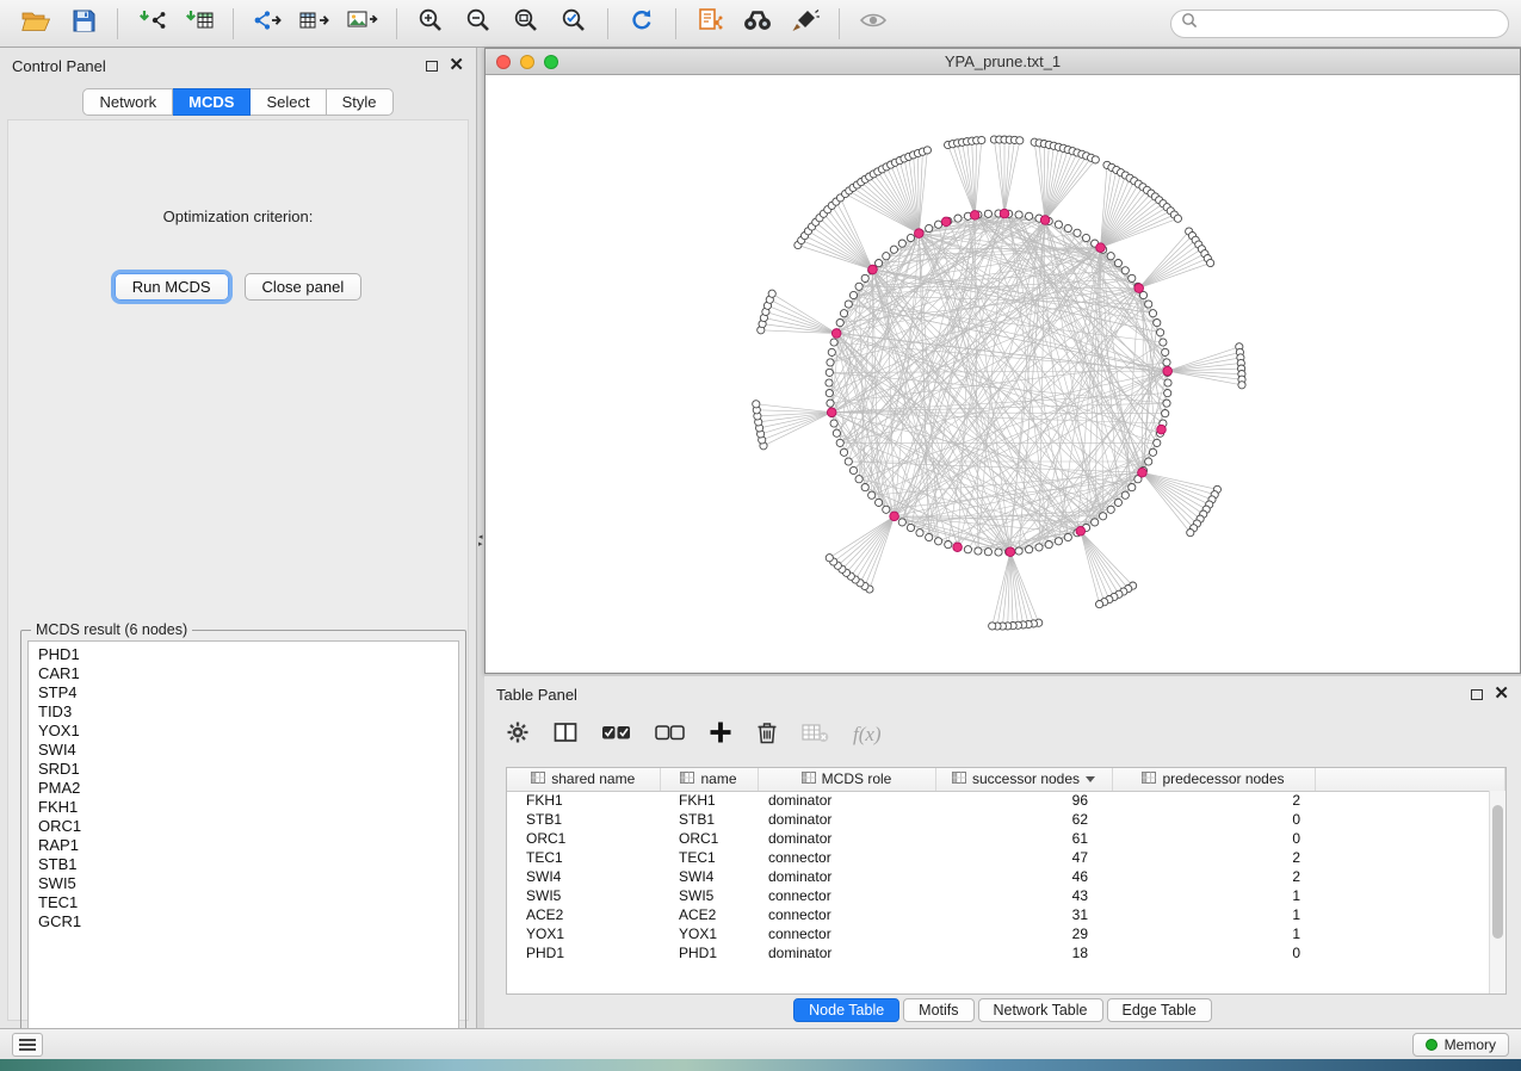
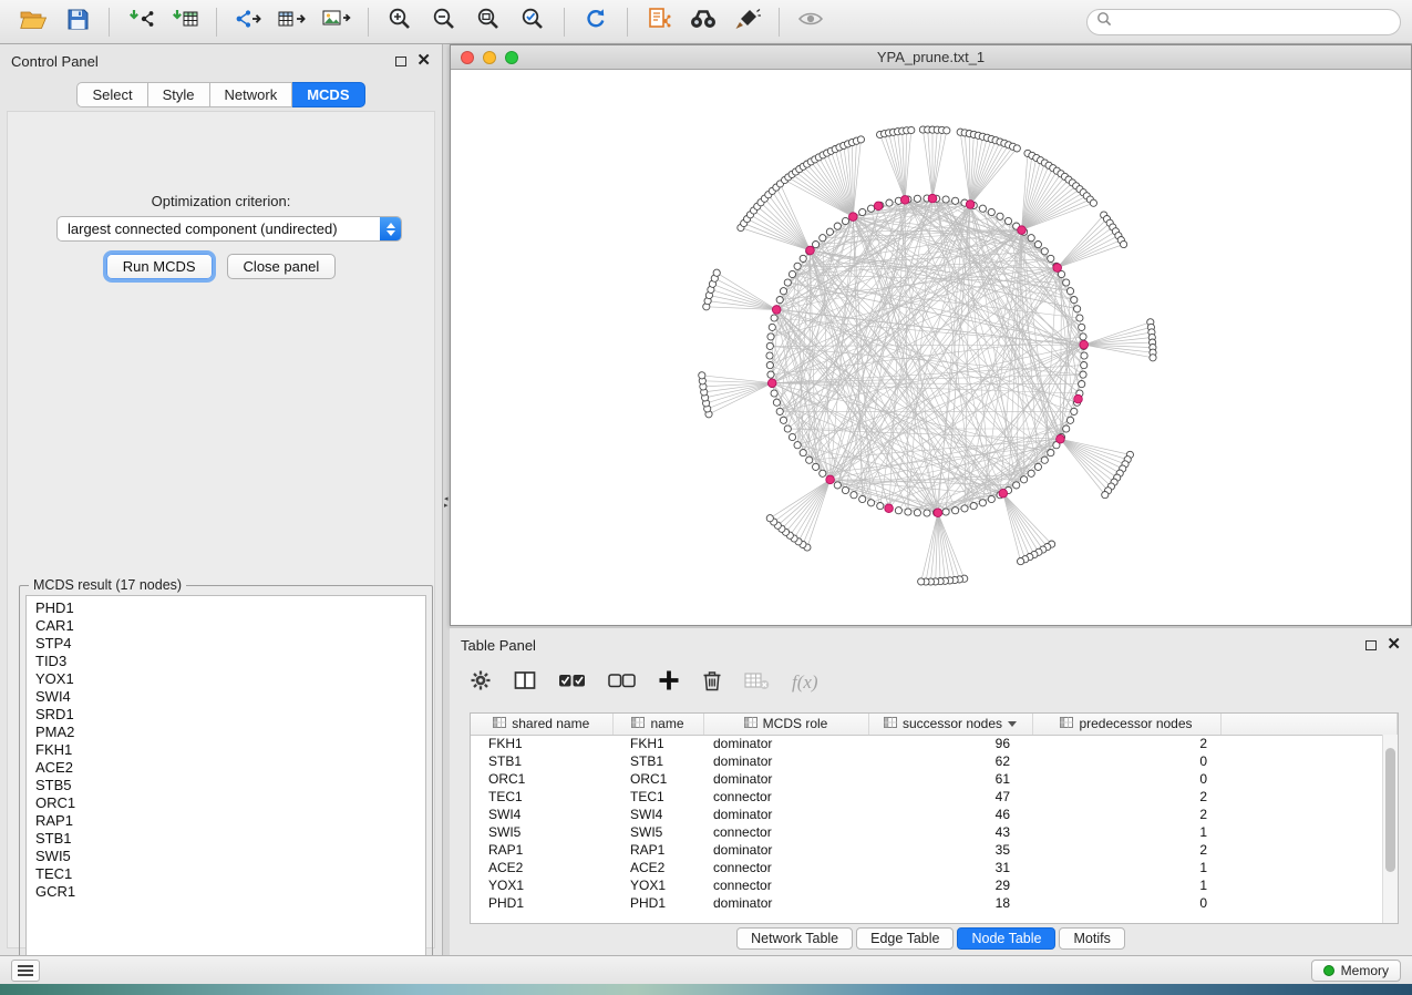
  Control Panel
  ✕
- Network
+ Select
- MCDS
+ Style
- Select
+ Network
- Style
+ MCDS
  Optimization criterion:
+ largest connected component (undirected)
  Run MCDS
  Close panel
- MCDS result (6 nodes)
+ MCDS result (17 nodes)
  PHD1
  CAR1
  STP4
  TID3
  YOX1
  SWI4
  SRD1
  PMA2
  FKH1
+ ACE2
+ STB5
  ORC1
  RAP1
  STB1
  SWI5
  TEC1
  GCR1
  YPA_prune.txt_1
  Table Panel
  ✕
  f(x)
  shared name	name	MCDS role	successor nodes	predecessor nodes
  FKH1	FKH1	dominator	96	2
  STB1	STB1	dominator	62	0
  ORC1	ORC1	dominator	61	0
  TEC1	TEC1	connector	47	2
  SWI4	SWI4	dominator	46	2
  SWI5	SWI5	connector	43	1
+ RAP1	RAP1	dominator	35	2
  ACE2	ACE2	connector	31	1
  YOX1	YOX1	connector	29	1
  PHD1	PHD1	dominator	18	0
- Node Table
+ Network Table
- Motifs
+ Edge Table
- Network Table
+ Node Table
- Edge Table
+ Motifs
  Memory
